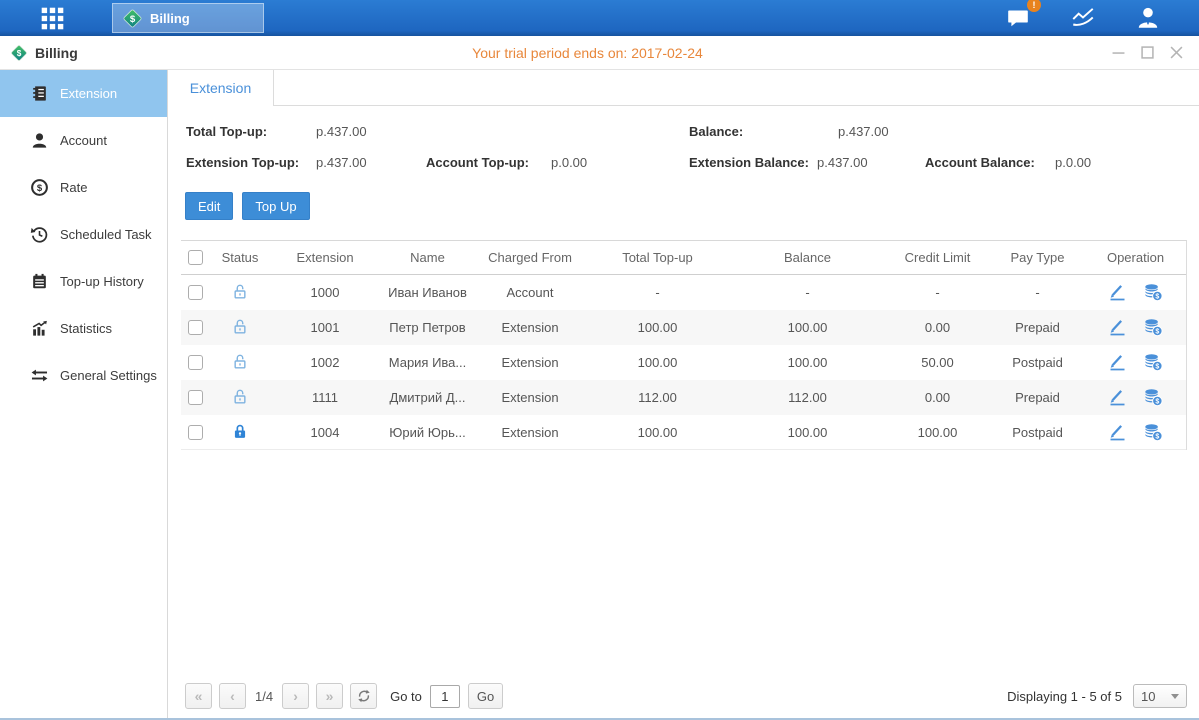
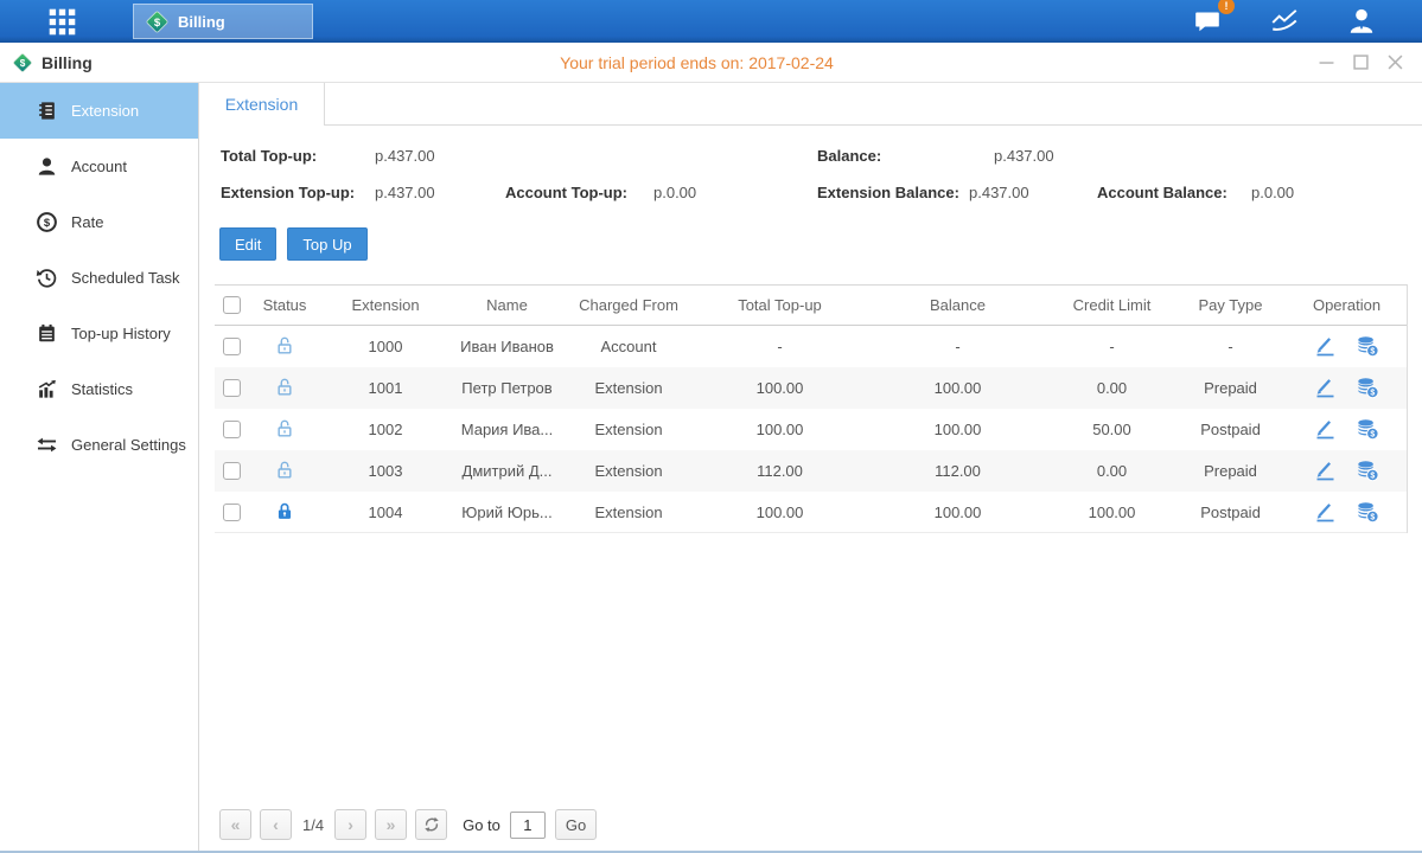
  $
  Billing
  !
  $
  Billing
  Your trial period ends on: 2017-02-24
  Extension
  Account
  $
  Rate
  Scheduled Task
  Top-up History
  Statistics
  General Settings
  Extension
  Total Top-up:
  p.437.00
  Extension Top-up:
  p.437.00
  Account Top-up:
  p.0.00
  Balance:
  p.437.00
  Extension Balance:
  p.437.00
  Account Balance:
  p.0.00
  Edit
  Top Up
  Status
  Extension
  Name
  Charged From
  Total Top-up
  Balance
  Credit Limit
  Pay Type
  Operation
  1000
  Иван Иванов
  Account
  -
  -
  -
  -
  1001
  Петр Петров
  Extension
  100.00
  100.00
  0.00
  Prepaid
  1002
  Мария Ива...
  Extension
  100.00
  100.00
  50.00
  Postpaid
- 1111
+ 1003
  Дмитрий Д...
  Extension
  112.00
  112.00
  0.00
  Prepaid
  1004
  Юрий Юрь...
  Extension
  100.00
  100.00
  100.00
  Postpaid
  «
  ‹
  1/4
  ›
  »
  Go to
  1
  Go
- Displaying 1 - 5 of 5
- 10
